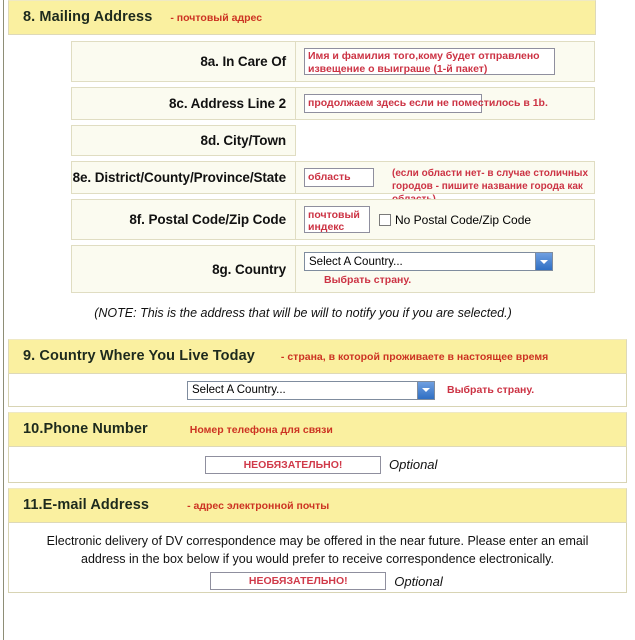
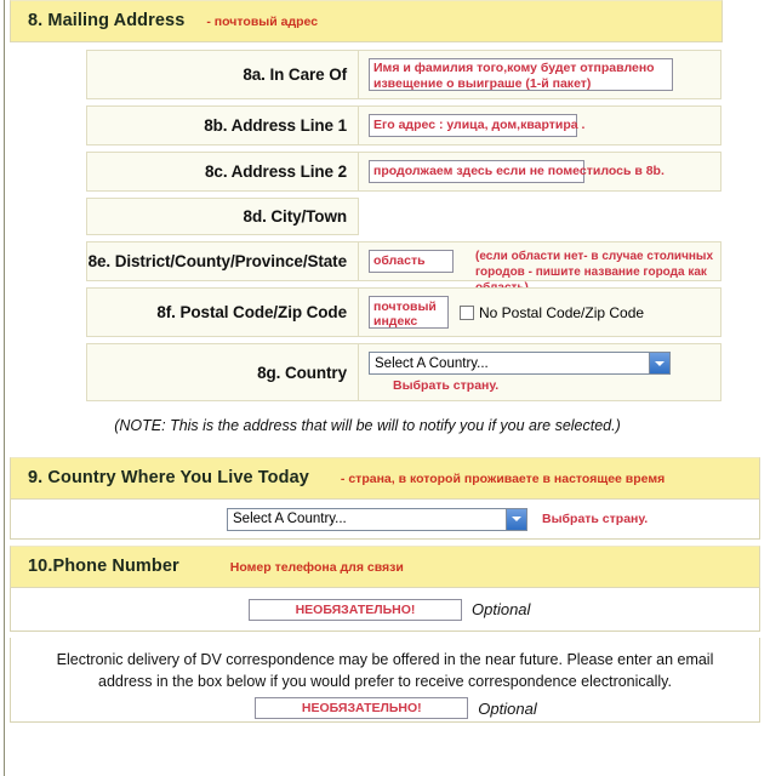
  8. Mailing Address
  - почтовый адрес
  8a. In Care Of
  Имя и фамилия того,кому будет отправлено извещение о выиграше (1-й пакет)
+ 8b. Address Line 1
+ Его адрес : улица, дом,квартира .
  8c. Address Line 2
- продолжаем здесь если не поместилось в 1b.
+ продолжаем здесь если не поместилось в 8b.
  8d. City/Town
  8e. District/County/Province/State
  область
  (если области нет- в случае столичных городов - пишите название города как
  8f. Postal Code/Zip Code
  почтовый индекс
  No Postal Code/Zip Code
  8g. Country
  Select A Country...
  Выбрать страну.
  (NOTE: This is the address that will be will to notify you if you are selected.)
  9. Country Where You Live Today
  - страна, в которой проживаете в настоящее время
  Select A Country...
  Выбрать страну.
  10.Phone Number
  Номер телефона для связи
  НЕОБЯЗАТЕЛЬНО!
  Optional
- 11.E-mail Address
- - адрес электронной почты
  Electronic delivery of DV correspondence may be offered in the near future. Please enter an email
  address in the box below if you would prefer to receive correspondence electronically.
  НЕОБЯЗАТЕЛЬНО!
  Optional
